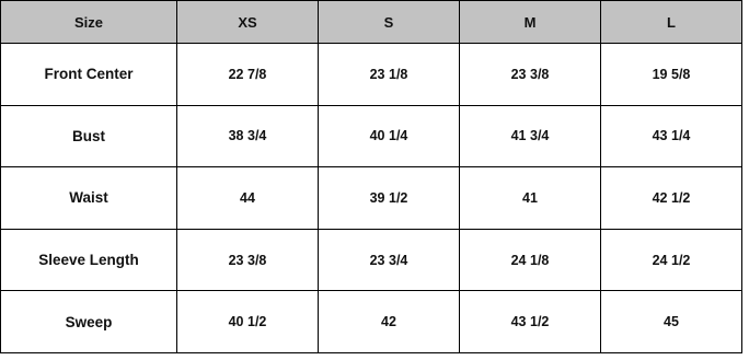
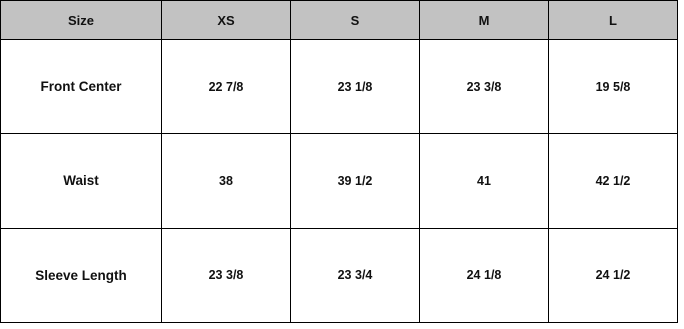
  Size	XS	S	M	L
  Front Center	22 7/8	23 1/8	23 3/8	19 5/8
- Bust	38 3/4	40 1/4	41 3/4	43 1/4
- Waist	44	39 1/2	41	42 1/2
+ Waist	38	39 1/2	41	42 1/2
  Sleeve Length	23 3/8	23 3/4	24 1/8	24 1/2
- Sweep	40 1/2	42	43 1/2	45
